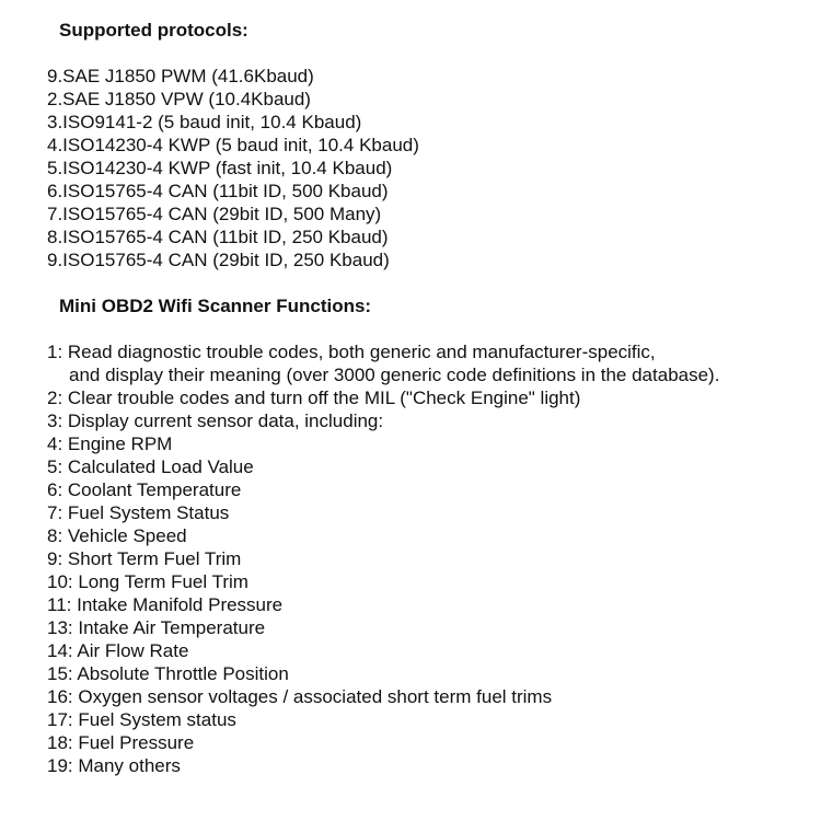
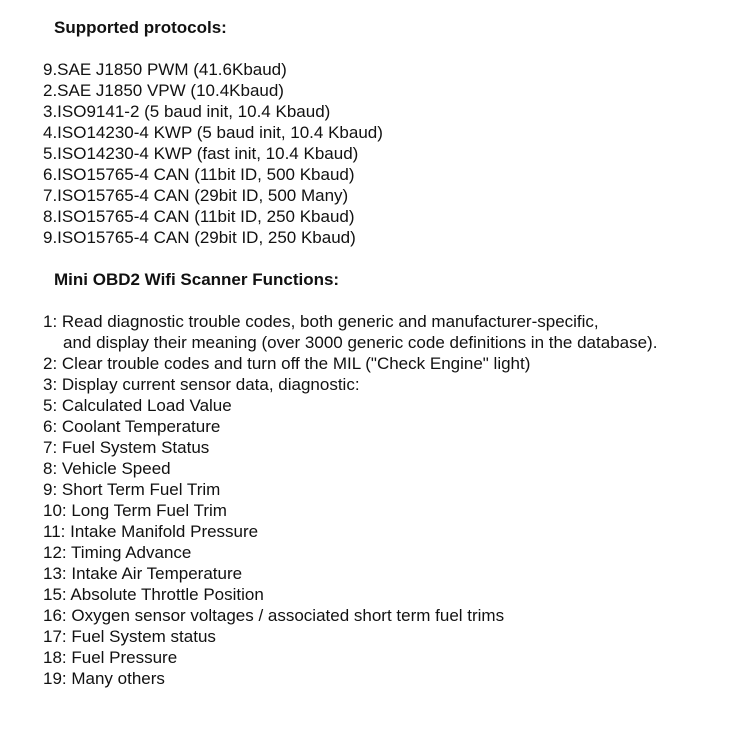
  Supported protocols:
  9.SAE J1850 PWM (41.6Kbaud)
  2.SAE J1850 VPW (10.4Kbaud)
  3.ISO9141-2 (5 baud init, 10.4 Kbaud)
  4.ISO14230-4 KWP (5 baud init, 10.4 Kbaud)
  5.ISO14230-4 KWP (fast init, 10.4 Kbaud)
  6.ISO15765-4 CAN (11bit ID, 500 Kbaud)
  7.ISO15765-4 CAN (29bit ID, 500 Many)
  8.ISO15765-4 CAN (11bit ID, 250 Kbaud)
  9.ISO15765-4 CAN (29bit ID, 250 Kbaud)
  Mini OBD2 Wifi Scanner Functions:
  1: Read diagnostic trouble codes, both generic and manufacturer-specific,
  and display their meaning (over 3000 generic code definitions in the database).
  2: Clear trouble codes and turn off the MIL ("Check Engine" light)
- 3: Display current sensor data, including:
+ 3: Display current sensor data, diagnostic:
- 4: Engine RPM
  5: Calculated Load Value
  6: Coolant Temperature
  7: Fuel System Status
  8: Vehicle Speed
  9: Short Term Fuel Trim
  10: Long Term Fuel Trim
  11: Intake Manifold Pressure
+ 12: Timing Advance
  13: Intake Air Temperature
- 14: Air Flow Rate
  15: Absolute Throttle Position
  16: Oxygen sensor voltages / associated short term fuel trims
  17: Fuel System status
  18: Fuel Pressure
  19: Many others
